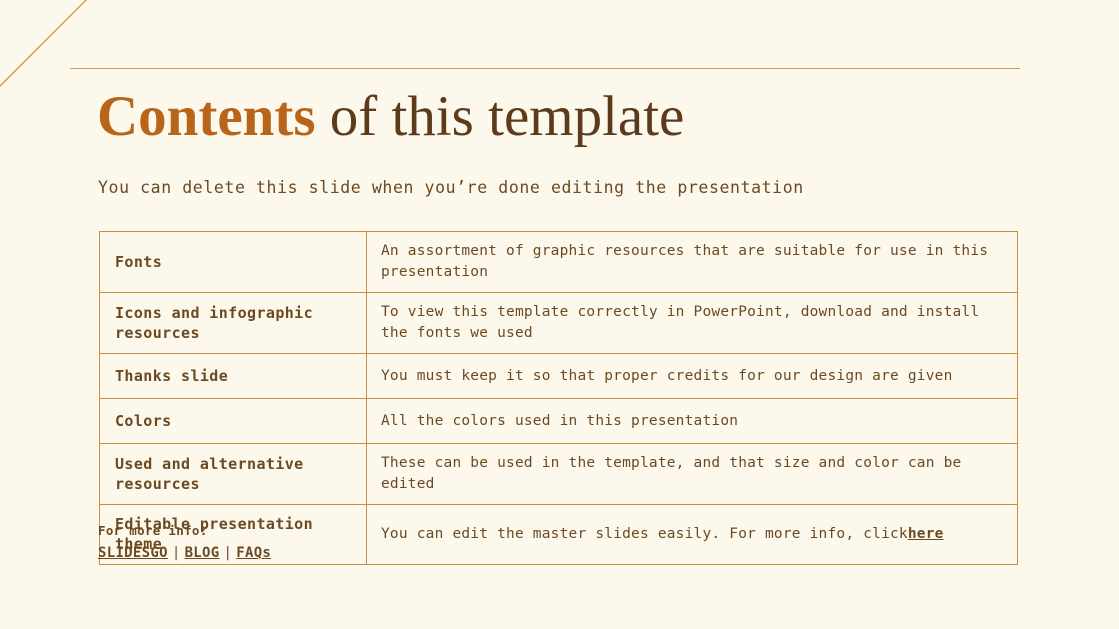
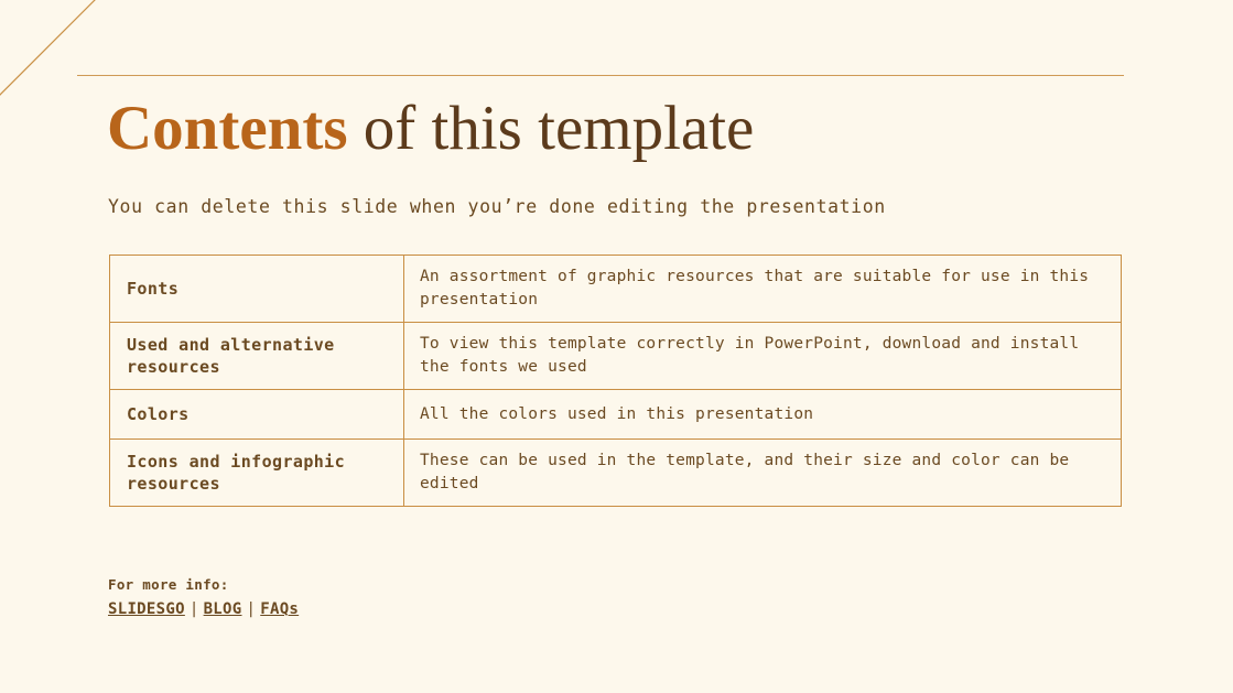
  Contents of this template
  You can delete this slide when you’re done editing the presentation
  Fonts
  An assortment of graphic resources that are suitable for use in this presentation
- Icons and infographic resources
+ Used and alternative resources
  To view this template correctly in PowerPoint, download and install the fonts we used
- Thanks slide
- You must keep it so that proper credits for our design are given
  Colors
  All the colors used in this presentation
- Used and alternative resources
+ Icons and infographic resources
- These can be used in the template, and that size and color can be edited
+ These can be used in the template, and their size and color can be edited
- Editable presentation theme
- You can edit the master slides easily. For more info, click
- here
  For more info:
  SLIDESGO | BLOG | FAQs
